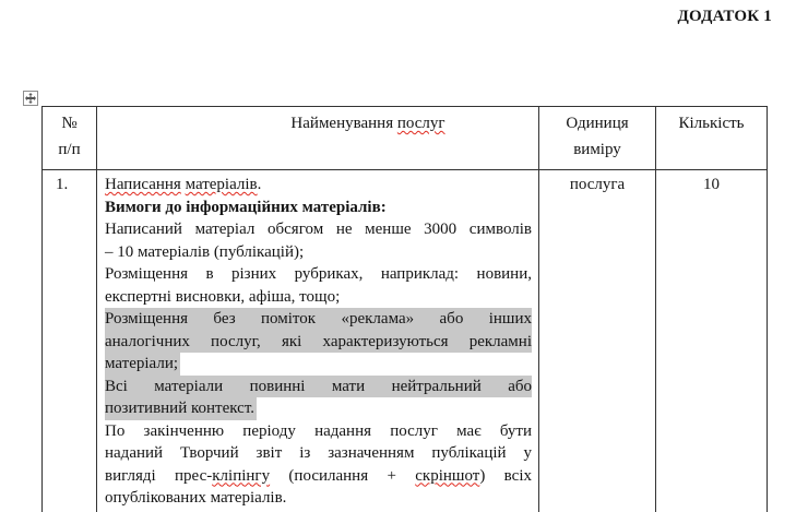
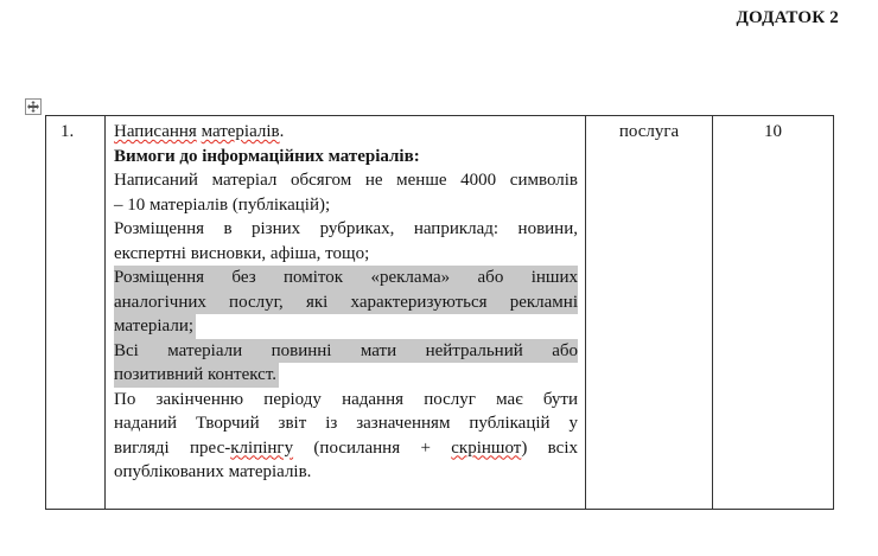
- ДОДАТОК 1
+ ДОДАТОК 2
- № п/п	Найменування послуг	Одиниця виміру	Кількість
- 1.	Написання матеріалів.Вимоги до інформаційних матеріалів:Написаний матеріал обсягом не менше 3000 символів– 10 матеріалів (публікацій);Розміщення в різних рубриках, наприклад: новини,експертні висновки, афіша, тощо;Розміщення без поміток «реклама» або іншиханалогічних послуг, які характеризуються рекламніматеріали;Всі матеріали повинні мати нейтральний абопозитивний контекст.По закінченню періоду надання послуг має бутинаданий Творчий звіт із зазначенням публікацій увигляді прес-кліпінгу (посилання + скріншот) всіхопублікованих матеріалів.	послуга	10
+ 1.	Написання матеріалів.Вимоги до інформаційних матеріалів:Написаний матеріал обсягом не менше 4000 символів– 10 матеріалів (публікацій);Розміщення в різних рубриках, наприклад: новини,експертні висновки, афіша, тощо;Розміщення без поміток «реклама» або іншиханалогічних послуг, які характеризуються рекламніматеріали;Всі матеріали повинні мати нейтральний абопозитивний контекст.По закінченню періоду надання послуг має бутинаданий Творчий звіт із зазначенням публікацій увигляді прес-кліпінгу (посилання + скріншот) всіхопублікованих матеріалів.	послуга	10
